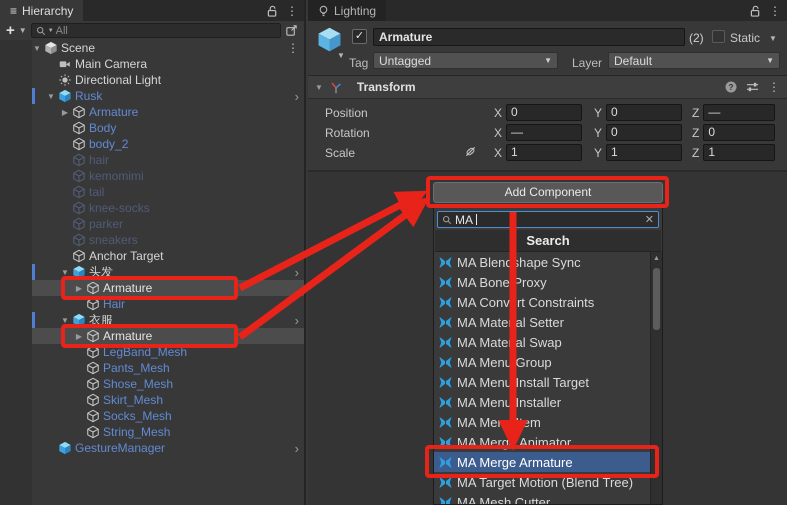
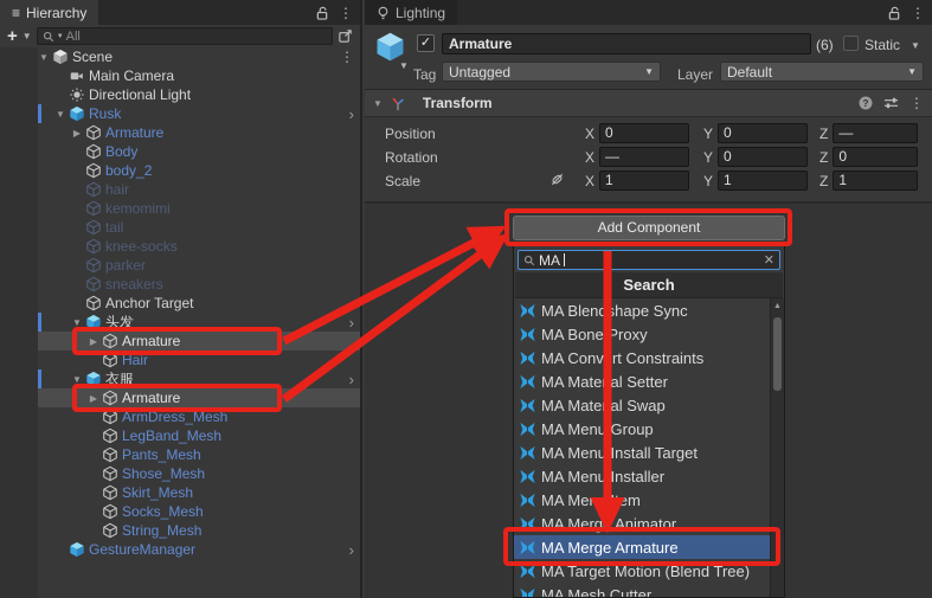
  ≡
  Hierarchy
  ⋮
  +
  ▼
  All
  ▼
  Scene
  ⋮
  Main Camera
  Directional Light
  ▼
  Rusk
  ›
  ▶
  Armature
  Body
  body_2
  hair
  kemomimi
  tail
  knee-socks
  parker
  sneakers
  Anchor Target
  ▼
  头发
  ›
  ▶
  Armature
  Hair
  ▼
  衣服
  ›
  ▶
  Armature
+ ArmDress_Mesh
  LegBand_Mesh
  Pants_Mesh
  Shose_Mesh
  Skirt_Mesh
  Socks_Mesh
  String_Mesh
  GestureManager
  ›
  Lighting
  ⋮
  ▼
  ✓
  Armature
- (2)
+ (6)
  Static
  ▼
  Tag
  Untagged
  ▼
  Layer
  Default
  ▼
  ▼
  Transform
  ?
  ⋮
  Position
  X
  0
  Y
  0
  Z
  —
  Rotation
  X
  —
  Y
  0
  Z
  0
  Scale
  X
  1
  Y
  1
  Z
  1
  Add Component
  MA
  ✕
  Search
  MA Blendhape Sync
  MA Bone Proxy
  MA Convrt Constraints
  MA Mateal Setter
  MA Mateal Swap
  MA Menu Group
  MA Menu Install Target
  MA Menu Installer
  MA Menu Item
  MA Merge Animator
  MA Merge Armature
  MA Target Motion (Blend Tree)
  MA Mesh Cutter
